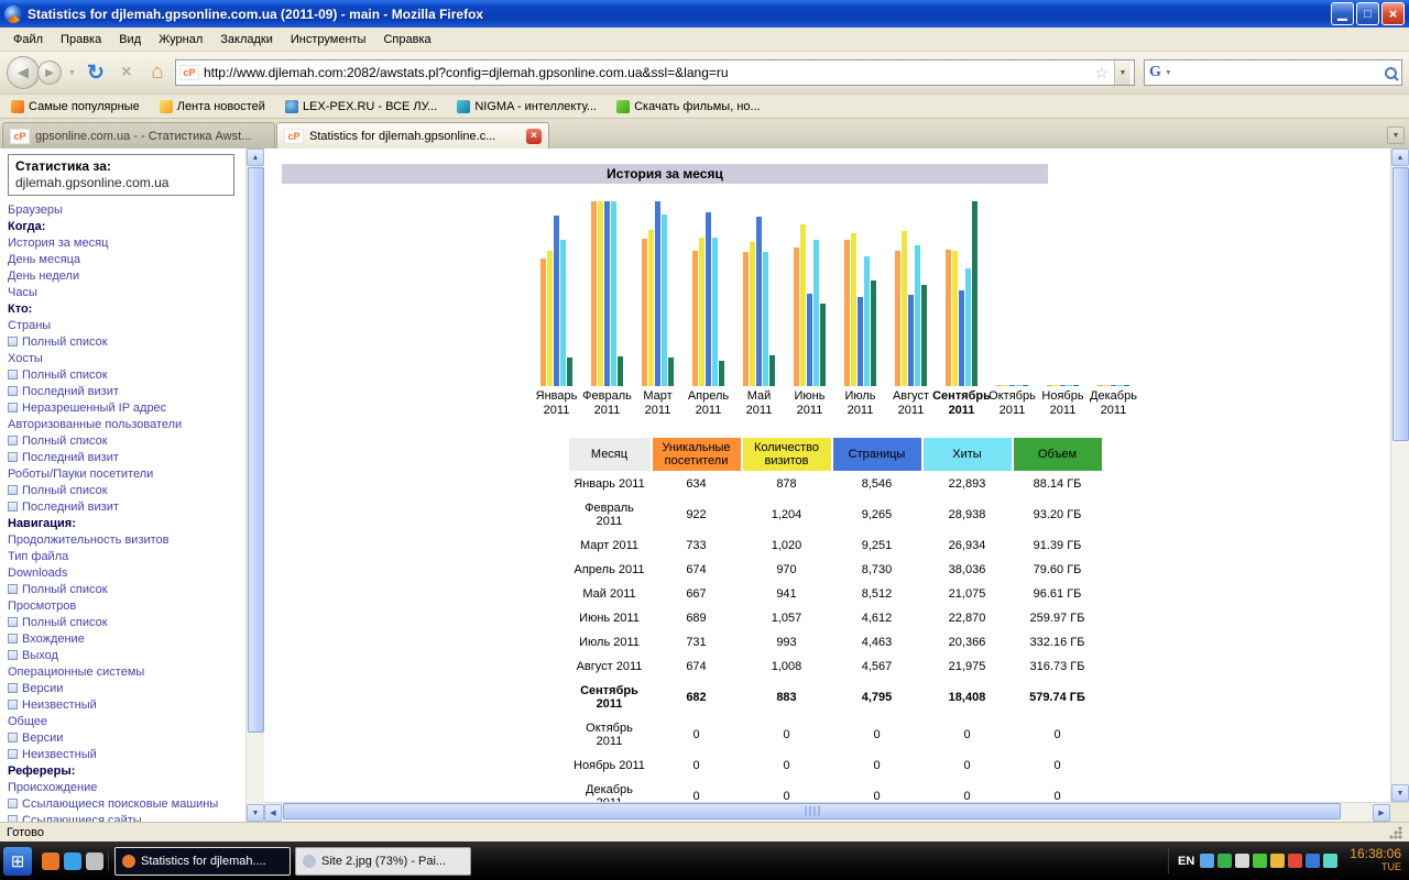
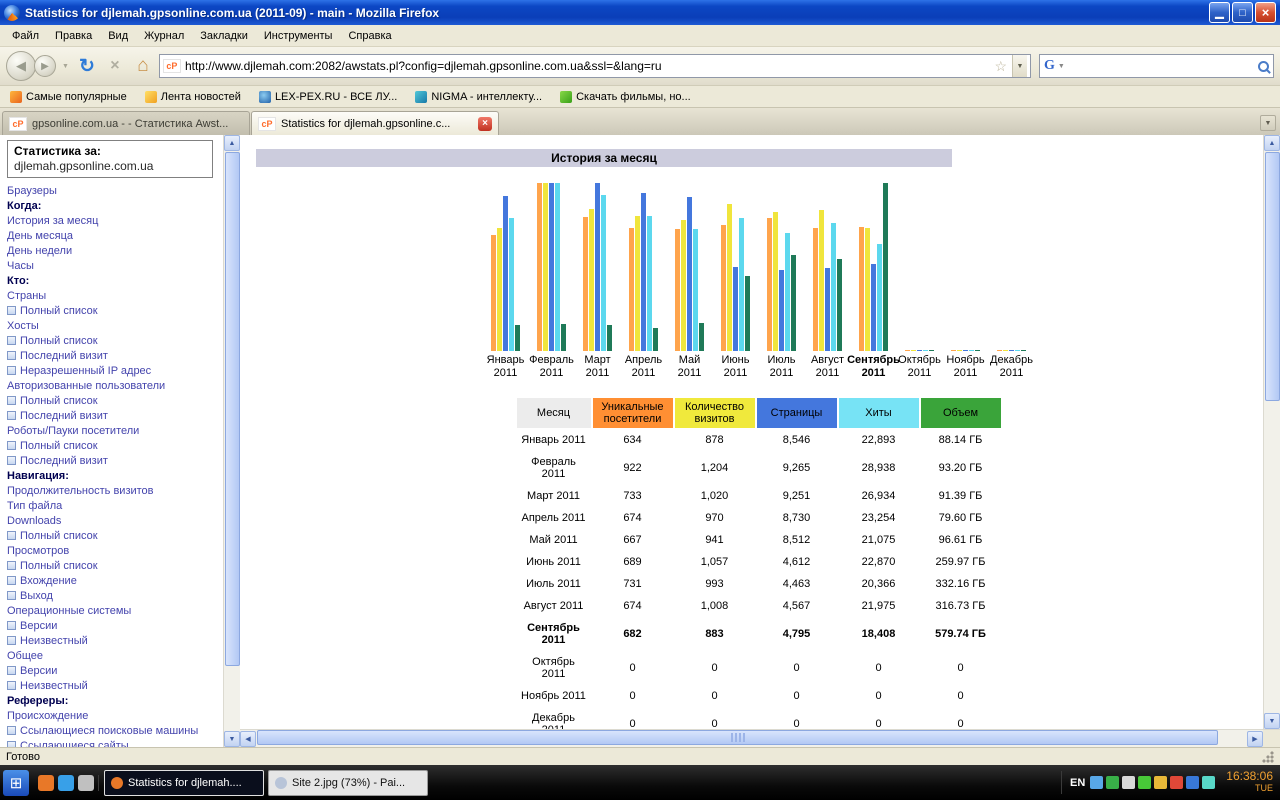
  Statistics for djlemah.gpsonline.com.ua (2011-09) - main - Mozilla Firefox
  ▁
  □
  ×
  Файл
  Правка
  Вид
  Журнал
  Закладки
  Инструменты
  Справка
  ◀
  ▶
  ↻
  ×
  ⌂
  cP
  http://www.djlemah.com:2082/awstats.pl?config=djlemah.gpsonline.com.ua&ssl=&lang=ru
  ☆
  G
  Самые популярные
  Лента новостей
  LEX-PEX.RU - ВСЕ ЛУ...
  NIGMA - интеллекту...
  Скачать фильмы, но...
  cP
  gpsonline.com.ua - - Статистика Awst...
  cP
  Statistics for djlemah.gpsonline.c...
  ×
  Статистика за:
  djlemah.gpsonline.com.ua
  Браузеры
  Когда:
  История за месяц
  День месяца
  День недели
  Часы
  Кто:
  Страны
  Полный список
  Хосты
  Полный список
  Последний визит
  Неразрешенный IP адрес
  Авторизованные пользователи
  Полный список
  Последний визит
  Роботы/Пауки посетители
  Полный список
  Последний визит
  Навигация:
  Продолжительность визитов
  Тип файла
  Downloads
  Полный список
  Просмотров
  Полный список
  Вхождение
  Выход
  Операционные системы
  Версии
  Неизвестный
  Общее
  Версии
  Неизвестный
  Рефереры:
  Происхождение
  Ссылающиеся поисковые машины
  Ссылающиеся сайты
  История за месяц
  Январь
  2011
  Февраль
  2011
  Март
  2011
  Апрель
  2011
  Май
  2011
  Июнь
  2011
  Июль
  2011
  Август
  2011
  Сентябрь
  2011
  Октябрь
  2011
  Ноябрь
  2011
  Декабрь
  2011
  Месяц	Уникальные посетители	Количество визитов	Страницы	Хиты	Объем
  Январь 2011	634	878	8,546	22,893	88.14 ГБ
  Февраль 2011	922	1,204	9,265	28,938	93.20 ГБ
  Март 2011	733	1,020	9,251	26,934	91.39 ГБ
- Апрель 2011	674	970	8,730	38,036	79.60 ГБ
+ Апрель 2011	674	970	8,730	23,254	79.60 ГБ
  Май 2011	667	941	8,512	21,075	96.61 ГБ
  Июнь 2011	689	1,057	4,612	22,870	259.97 ГБ
  Июль 2011	731	993	4,463	20,366	332.16 ГБ
  Август 2011	674	1,008	4,567	21,975	316.73 ГБ
  Сентябрь 2011	682	883	4,795	18,408	579.74 ГБ
  Октябрь 2011	0	0	0	0	0
  Ноябрь 2011	0	0	0	0	0
  Декабрь	0	0	0	0	0
  Готово
  ⊞
  Statistics for djlemah....
  Site 2.jpg (73%) - Pai...
  EN
  16:38:06
  TUE
